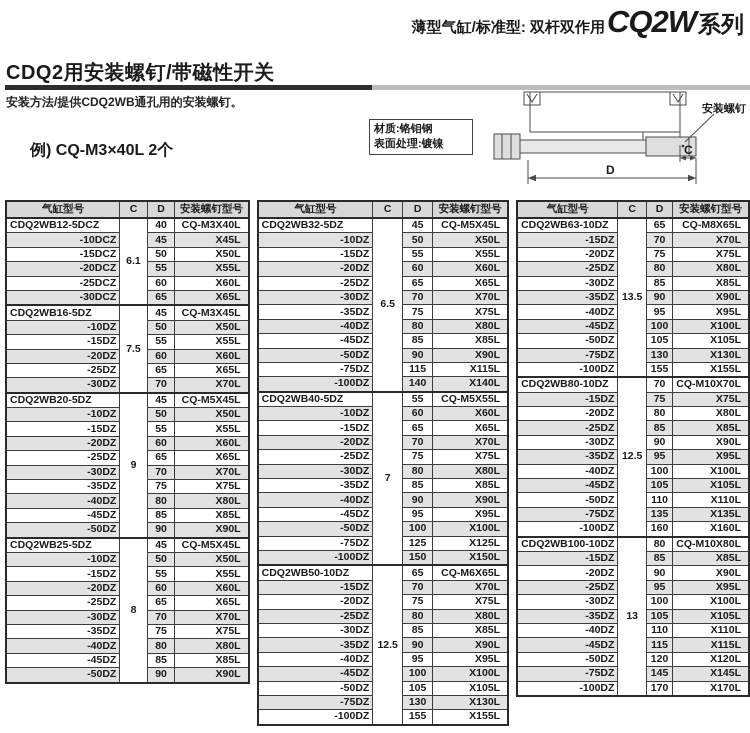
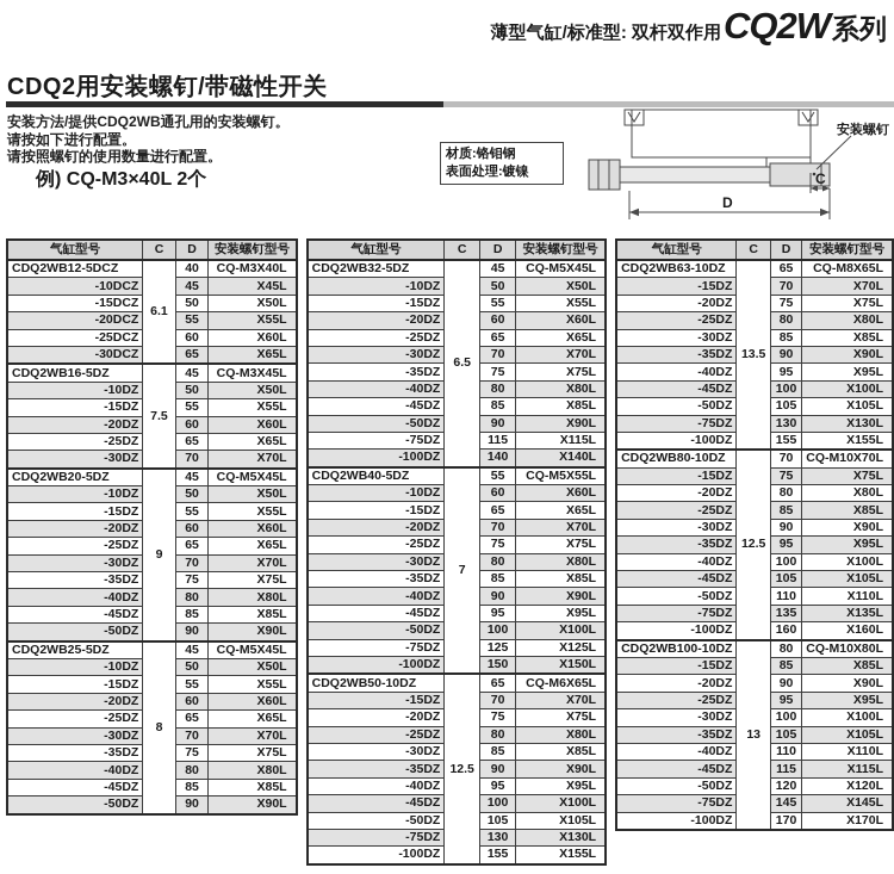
  薄型气缸/标准型: 双杆双作用
  CQ2W
  系列
  CDQ2用安装螺钉/带磁性开关
  安装方法/提供CDQ2WB通孔用的安装螺钉。
+ 请按如下进行配置。
+ 请按照螺钉的使用数量进行配置。
  例) CQ-M3×40L 2个
  材质:铬钼钢
  表面处理:镀镍
  安装螺钉
  C
  D
  气缸型号	C	D	安装螺钉型号
  CDQ2WB12-5DCZ	6.1	40	CQ-M3X40L
  -10DCZ	45	X45L
  -15DCZ	50	X50L
  -20DCZ	55	X55L
  -25DCZ	60	X60L
  -30DCZ	65	X65L
  CDQ2WB16-5DZ	7.5	45	CQ-M3X45L
  -10DZ	50	X50L
  -15DZ	55	X55L
  -20DZ	60	X60L
  -25DZ	65	X65L
  -30DZ	70	X70L
  CDQ2WB20-5DZ	9	45	CQ-M5X45L
  -10DZ	50	X50L
  -15DZ	55	X55L
  -20DZ	60	X60L
  -25DZ	65	X65L
  -30DZ	70	X70L
  -35DZ	75	X75L
  -40DZ	80	X80L
  -45DZ	85	X85L
  -50DZ	90	X90L
  CDQ2WB25-5DZ	8	45	CQ-M5X45L
  -10DZ	50	X50L
  -15DZ	55	X55L
  -20DZ	60	X60L
  -25DZ	65	X65L
  -30DZ	70	X70L
  -35DZ	75	X75L
  -40DZ	80	X80L
  -45DZ	85	X85L
  -50DZ	90	X90L
  气缸型号	C	D	安装螺钉型号
  CDQ2WB32-5DZ	6.5	45	CQ-M5X45L
  -10DZ	50	X50L
  -15DZ	55	X55L
  -20DZ	60	X60L
  -25DZ	65	X65L
  -30DZ	70	X70L
  -35DZ	75	X75L
  -40DZ	80	X80L
  -45DZ	85	X85L
  -50DZ	90	X90L
  -75DZ	115	X115L
  -100DZ	140	X140L
  CDQ2WB40-5DZ	7	55	CQ-M5X55L
  -10DZ	60	X60L
  -15DZ	65	X65L
  -20DZ	70	X70L
  -25DZ	75	X75L
  -30DZ	80	X80L
  -35DZ	85	X85L
  -40DZ	90	X90L
  -45DZ	95	X95L
  -50DZ	100	X100L
  -75DZ	125	X125L
  -100DZ	150	X150L
  CDQ2WB50-10DZ	12.5	65	CQ-M6X65L
  -15DZ	70	X70L
  -20DZ	75	X75L
  -25DZ	80	X80L
  -30DZ	85	X85L
  -35DZ	90	X90L
  -40DZ	95	X95L
  -45DZ	100	X100L
  -50DZ	105	X105L
  -75DZ	130	X130L
  -100DZ	155	X155L
  气缸型号	C	D	安装螺钉型号
  CDQ2WB63-10DZ	13.5	65	CQ-M8X65L
  -15DZ	70	X70L
  -20DZ	75	X75L
  -25DZ	80	X80L
  -30DZ	85	X85L
  -35DZ	90	X90L
  -40DZ	95	X95L
  -45DZ	100	X100L
  -50DZ	105	X105L
  -75DZ	130	X130L
  -100DZ	155	X155L
  CDQ2WB80-10DZ	12.5	70	CQ-M10X70L
  -15DZ	75	X75L
  -20DZ	80	X80L
  -25DZ	85	X85L
  -30DZ	90	X90L
  -35DZ	95	X95L
  -40DZ	100	X100L
  -45DZ	105	X105L
  -50DZ	110	X110L
  -75DZ	135	X135L
  -100DZ	160	X160L
  CDQ2WB100-10DZ	13	80	CQ-M10X80L
  -15DZ	85	X85L
  -20DZ	90	X90L
  -25DZ	95	X95L
  -30DZ	100	X100L
  -35DZ	105	X105L
  -40DZ	110	X110L
  -45DZ	115	X115L
  -50DZ	120	X120L
  -75DZ	145	X145L
  -100DZ	170	X170L
